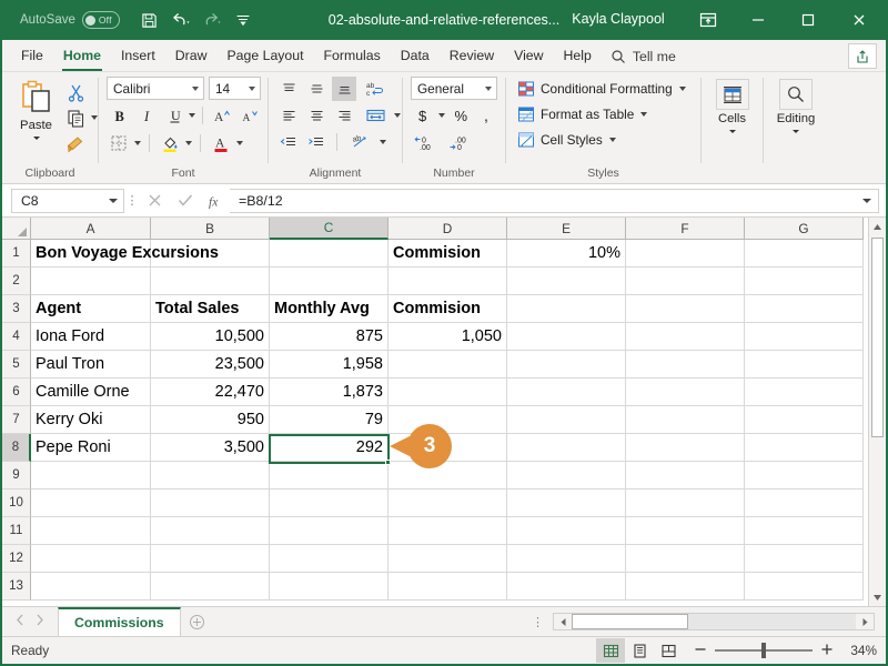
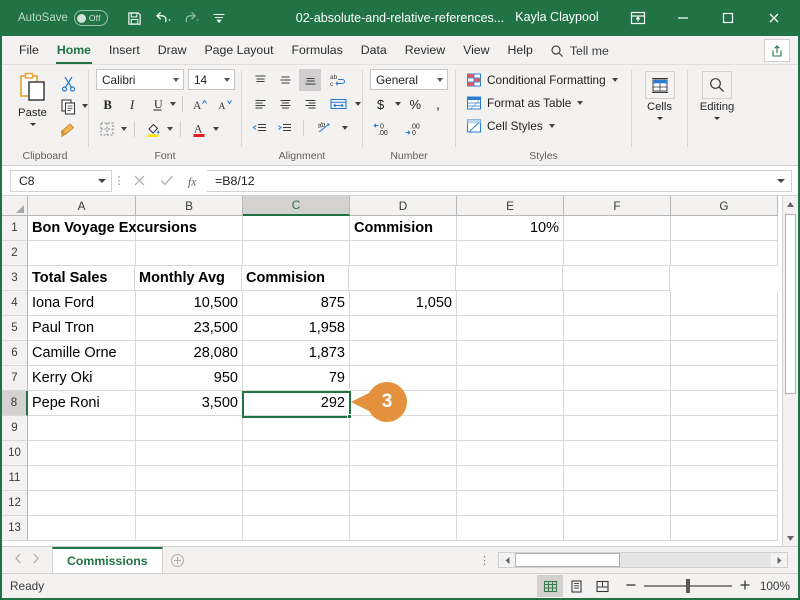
  AutoSave
  Off
  02-absolute-and-relative-references...
  Kayla Claypool
  File
  Home
  Insert
  Draw
  Page Layout
  Formulas
  Data
  Review
  View
  Help
  Tell me
  Paste
  Clipboard
  Calibri
  14
  B
  I
  U
  A
  A
  A
  Font
  Alignment
  General
  $
  %
  ,
  Number
  Conditional Formatting
  Format as Table
  Cell Styles
  Styles
  Cells
  Editing
  C8
  ⋮
  fx
  =B8/12
  A
  B
  C
  D
  E
  F
  G
  1
  2
  3
  4
  5
  6
  7
  8
  9
  10
  11
  12
  13
  Commision
  10%
- Agent
  Total Sales
  Monthly Avg
  Commision
  Iona Ford
  10,500
  875
  1,050
  Paul Tron
  23,500
  1,958
  Camille Orne
- 22,470
+ 28,080
  1,873
  Kerry Oki
  950
  79
  Pepe Roni
  3,500
  292
  3
  Commissions
  ⋮
  Ready
- 34%
+ 100%
